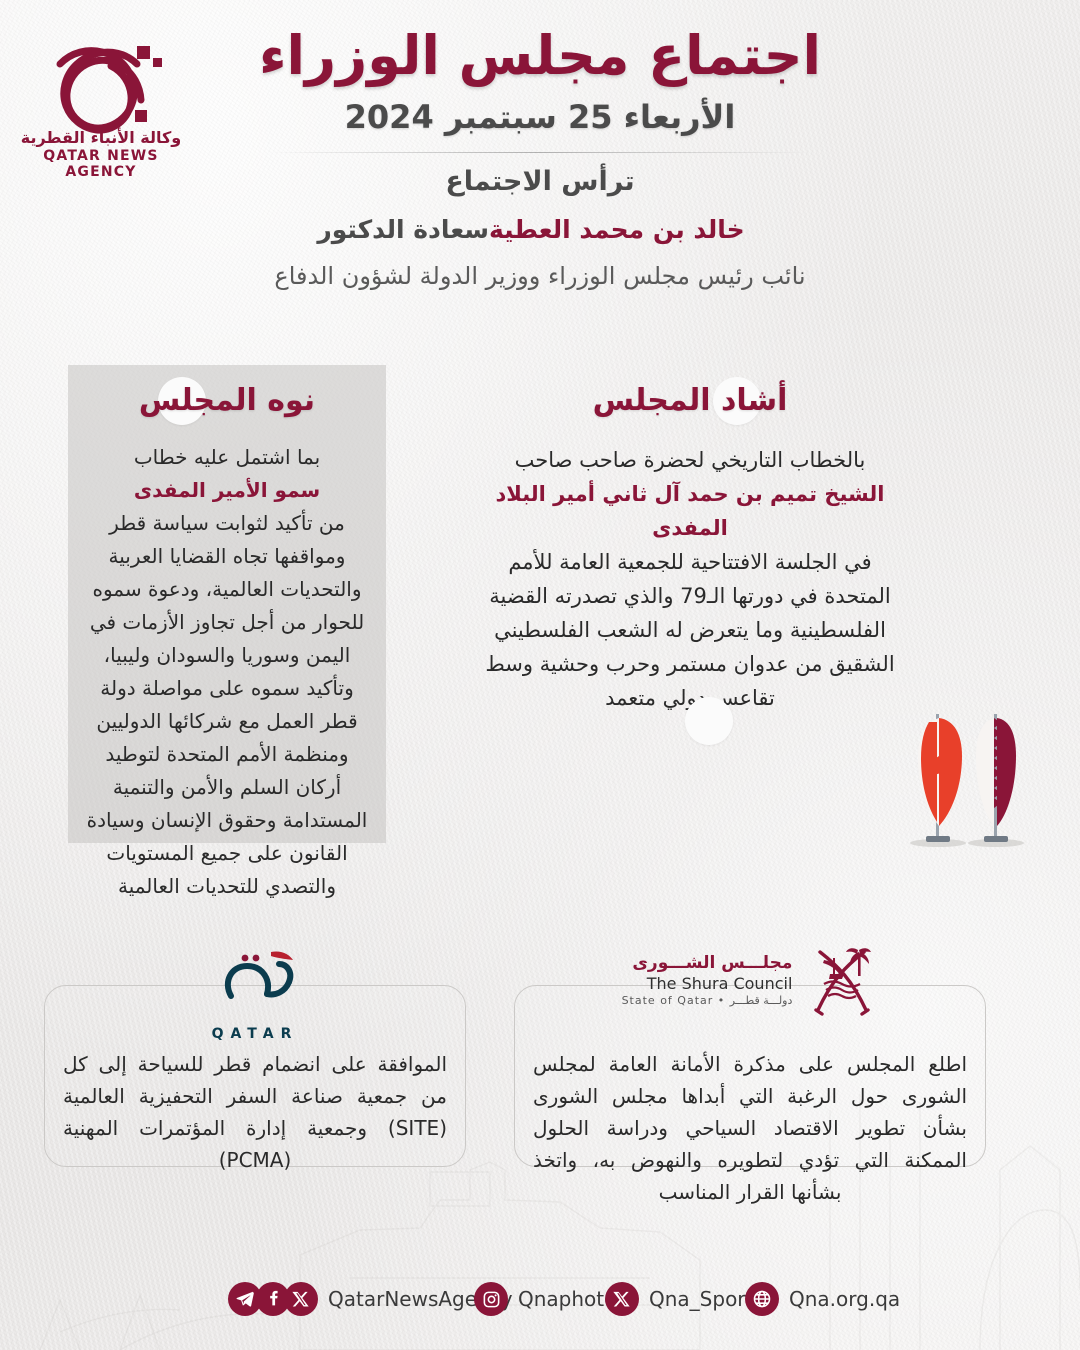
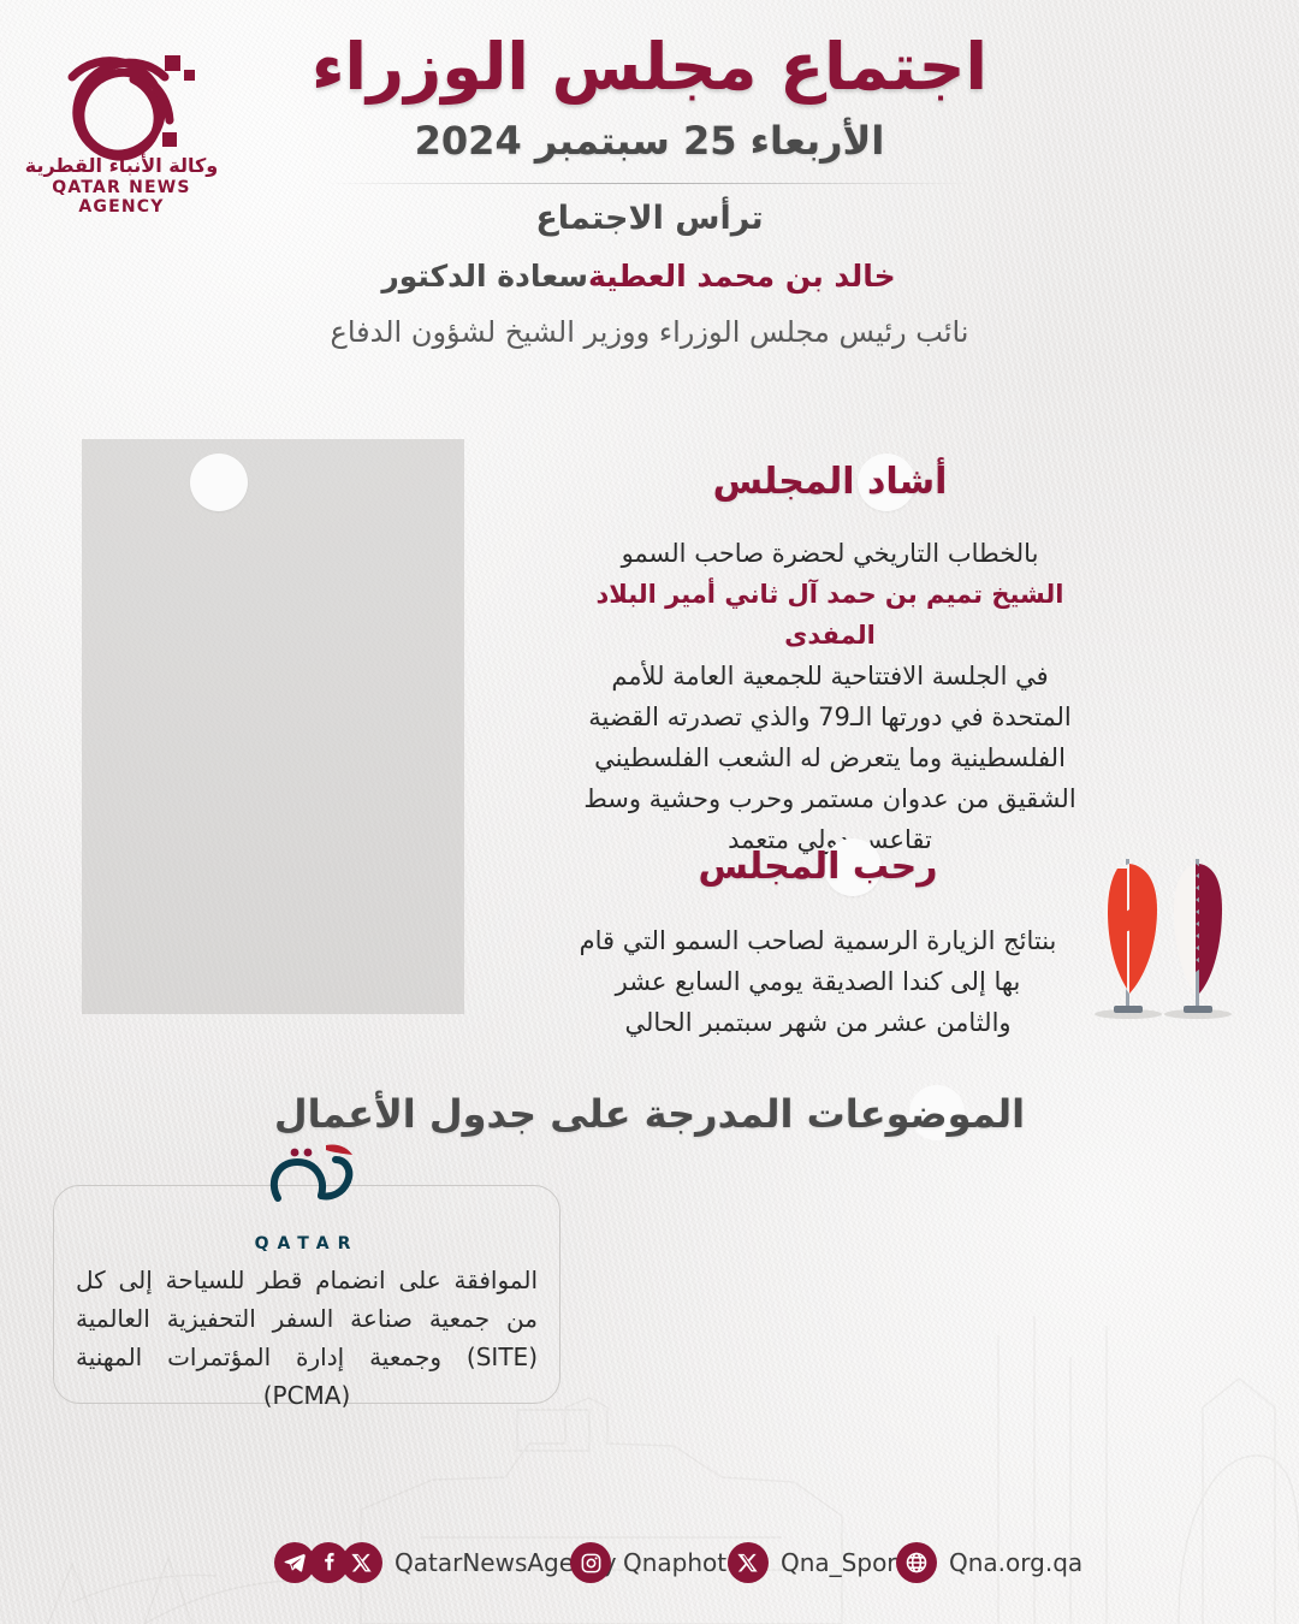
  اجتماع مجلس الوزراء
  الأربعاء 25 سبتمبر 2024
  ترأس الاجتماع
  خالد بن محمد العطيةسعادة الدكتور
- نائب رئيس مجلس الوزراء ووزير الدولة لشؤون الدفاع
+ نائب رئيس مجلس الوزراء ووزير الشيخ لشؤون الدفاع
  وكالة الأنباء القطرية
  QATAR NEWS AGENCY
- نوه المجلس
- بما اشتمل عليه خطاب
- سمو الأمير المفدى
- من تأكيد لثوابت سياسة قطر ومواقفها تجاه القضايا العربية والتحديات العالمية، ودعوة سموه للحوار من أجل تجاوز الأزمات في اليمن وسوريا والسودان وليبيا، وتأكيد سموه على مواصلة دولة قطر العمل مع شركائها الدوليين ومنظمة الأمم المتحدة لتوطيد أركان السلم والأمن والتنمية المستدامة وحقوق الإنسان وسيادة القانون على جميع المستويات والتصدي للتحديات العالمية
  أشاد المجلس
- بالخطاب التاريخي لحضرة صاحب صاحب
+ بالخطاب التاريخي لحضرة صاحب السمو
  الشيخ تميم بن حمد آل ثاني أمير البلاد المفدى
  في الجلسة الافتتاحية للجمعية العامة للأمم المتحدة في دورتها الـ79 والذي تصدرته القضية الفلسطينية وما يتعرض له الشعب الفلسطيني الشقيق من عدوان مستمر وحرب وحشية وسط تقاعسولي متعمد
+ رحب المجلس
+ بنتائج الزيارة الرسمية لصاحب السمو التي قام بها إلى كندا الصديقة يومي السابع عشر والثامن عشر من شهر سبتمبر الحالي
+ الموضوعات المدرجة على جدول الأعمال
  QATAR
  الموافقة على انضمام قطر للسياحة إلى كل من جمعية صناعة السفر التحفيزية العالمية (SITE) وجمعية إدارة المؤتمرات المهنية (PCMA)
- مجلـــس الشـــورى
- The Shura Council
- State of Qatar • دولـــة قطـــر
- اطلع المجلس على مذكرة الأمانة العامة لمجلس الشورى حول الرغبة التي أبداها مجلس الشورى بشأن تطوير الاقتصاد السياحي ودراسة الحلول الممكنة التي تؤدي لتطويره والنهوض به، واتخذ بشأنها القرار المناسب
  QatarNewsAge
  Qnaphot
  Qna_Spor
  Qna.org.qa
